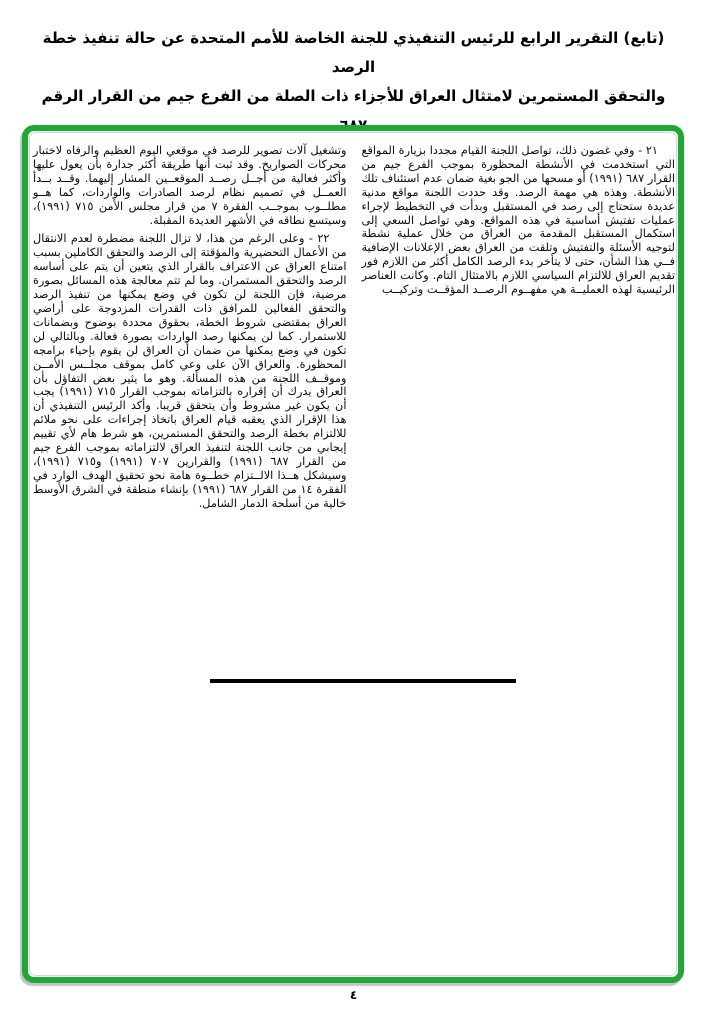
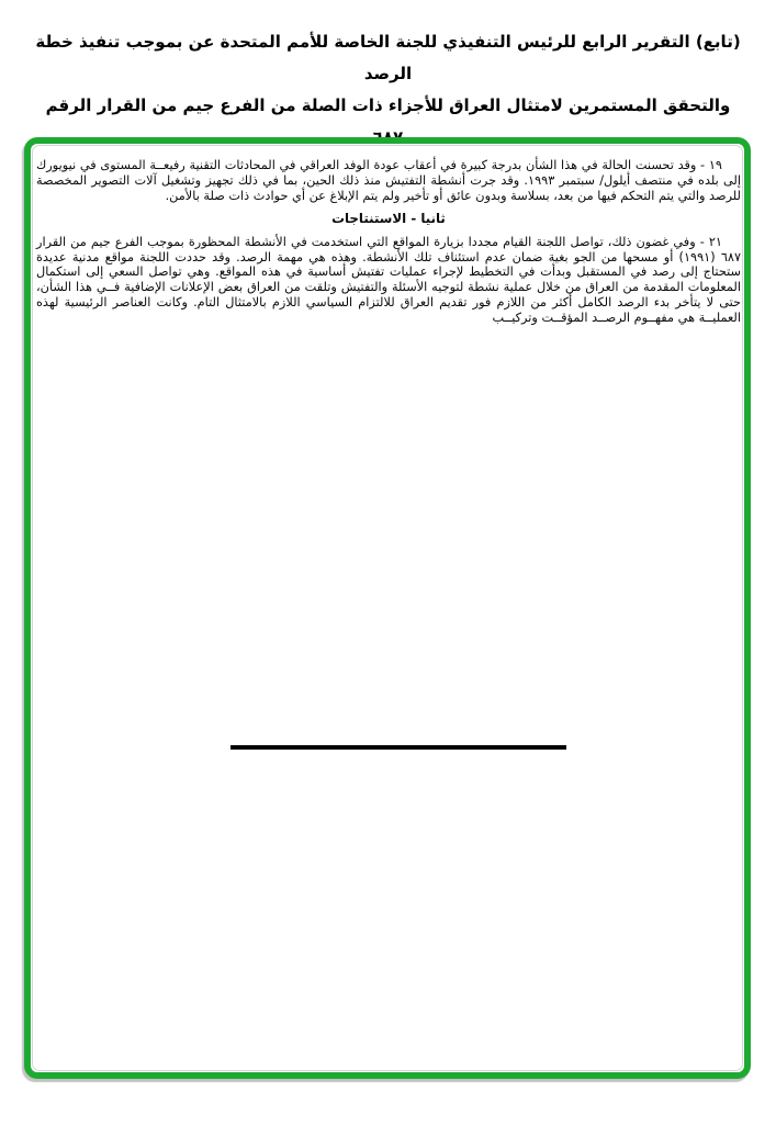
- (تابع) التقرير الرابع للرئيس التنفيذي للجنة الخاصة للأمم المتحدة عن حالة تنفيذ خطة الرصد
+ (تابع) التقرير الرابع للرئيس التنفيذي للجنة الخاصة للأمم المتحدة عن بموجب تنفيذ خطة الرصد
  والتحقق المستمرين لامتثال العراق للأجزاء ذات الصلة من الفرع جيم من القرار الرقم
+ ١٩ - وقد تحسنت الحالة في هذا الشأن بدرجة كبيرة في أعقاب عودة الوفد العراقي في المحادثات التقنية رفيعــة المستوى في نيويورك إلى بلده في منتصف أيلول/ سبتمبر ١٩٩٣. وقد جرت أنشطة التفتيش منذ ذلك الحين، بما في ذلك تجهيز وتشغيل آلات التصوير المخصصة للرصد والتي يتم التحكم فيها من بعد، بسلاسة وبدون عائق أو تأخير ولم يتم الإبلاغ عن أي حوادث ذات صلة بالأمن.
+ ثانيا - الاستنتاجات
- ٢١ - وفي غضون ذلك، تواصل اللجنة القيام مجددا بزيارة المواقع التي استخدمت في الأنشطة المحظورة بموجب الفرع جيم من القرار ٦٨٧ (١٩٩١) أو مسحها من الجو بغية ضمان عدم استئناف تلك الأنشطة. وهذه هي مهمة الرصد. وقد حددت اللجنة مواقع مدنية عديدة ستحتاج إلى رصد في المستقبل وبدأت في التخطيط لإجراء عمليات تفتيش أساسية في هذه المواقع. وهي تواصل السعي إلى استكمال المستقبل المقدمة من العراق من خلال عملية نشطة لتوجيه الأسئلة والتفتيش وتلقت من العراق بعض الإعلانات الإضافية فــي هذا الشأن، حتى لا يتأخر بدء الرصد الكامل أكثر من اللازم فور تقديم العراق للالتزام السياسي اللازم بالامتثال التام. وكانت العناصر الرئيسية لهذه العمليــة هي مفهــوم الرصــد المؤقــت وتركيــب
+ ٢١ - وفي غضون ذلك، تواصل اللجنة القيام مجددا بزيارة المواقع التي استخدمت في الأنشطة المحظورة بموجب الفرع جيم من القرار ٦٨٧ (١٩٩١) أو مسحها من الجو بغية ضمان عدم استئناف تلك الأنشطة. وهذه هي مهمة الرصد. وقد حددت اللجنة مواقع مدنية عديدة ستحتاج إلى رصد في المستقبل وبدأت في التخطيط لإجراء عمليات تفتيش أساسية في هذه المواقع. وهي تواصل السعي إلى استكمال المعلومات المقدمة من العراق من خلال عملية نشطة لتوجيه الأسئلة والتفتيش وتلقت من العراق بعض الإعلانات الإضافية فــي هذا الشأن، حتى لا يتأخر بدء الرصد الكامل أكثر من اللازم فور تقديم العراق للالتزام السياسي اللازم بالامتثال التام. وكانت العناصر الرئيسية لهذه العمليــة هي مفهــوم الرصــد المؤقــت وتركيــب
- وتشغيل آلات تصوير للرصد في موقعي اليوم العظيم والرفاه لاختبار محركات الصواريخ. وقد ثبت أنها طريقة أكثر جدارة بأن يعول عليها وأكثر فعالية من أجــل رصــد الموقعــين المشار إليهما. وقــد بــدأ العمــل في تصميم نظام لرصد الصادرات والواردات، كما هــو مطلــوب بموجــب الفقرة ٧ من قرار مجلس الأمن ٧١٥ (١٩٩١)، وسيتسع نطاقه في الأشهر العديدة المقبلة.
- ٢٢ - وعلى الرغم من هذا، لا تزال اللجنة مضطرة لعدم الانتقال من الأعمال التحضيرية والمؤقتة إلى الرصد والتحقق الكاملين بسبب امتناع العراق عن الاعتراف بالقرار الذي يتعين أن يتم على أساسه الرصد والتحقق المستمران. وما لم تتم معالجة هذه المسائل بصورة مرضية، فإن اللجنة لن تكون في وضع يمكنها من تنفيذ الرصد والتحقق الفعالين للمرافق ذات القدرات المزدوجة على أراضي العراق بمقتضى شروط الخطة، بحقوق محددة بوضوح وبضمانات للاستمرار. كما لن يمكنها رصد الواردات بصورة فعالة. وبالتالي لن تكون في وضع يمكنها من ضمان أن العراق لن يقوم بإحياء برامجه المحظورة. والعراق الآن على وعي كامل بموقف مجلــس الأمــن وموقــف اللجنة من هذه المسألة. وهو ما يثير بعض التفاؤل بأن العراق يدرك أن إقراره بالتزاماته بموجب القرار ٧١٥ (١٩٩١) يجب أن يكون غير مشروط وأن يتحقق قريبا. وأكد الرئيس التنفيذي أن هذا الإقرار الذي يعقبه قيام العراق باتخاذ إجراءات على نحو ملائم للالتزام بخطة الرصد والتحقق المستمرين، هو شرط هام لأي تقييم إيجابي من جانب اللجنة لتنفيذ العراق لالتزاماته بموجب الفرع جيم من القرار ٦٨٧ (١٩٩١) والقرارين ٧٠٧ (١٩٩١) و٧١٥ (١٩٩١)، وسيشكل هــذا الالــتزام خطــوة هامة نحو تحقيق الهدف الوارد في الفقرة ١٤ من القرار ٦٨٧ (١٩٩١) بإنشاء منطقة في الشرق الأوسط خالية من أسلحة الدمار الشامل.
- ٤
